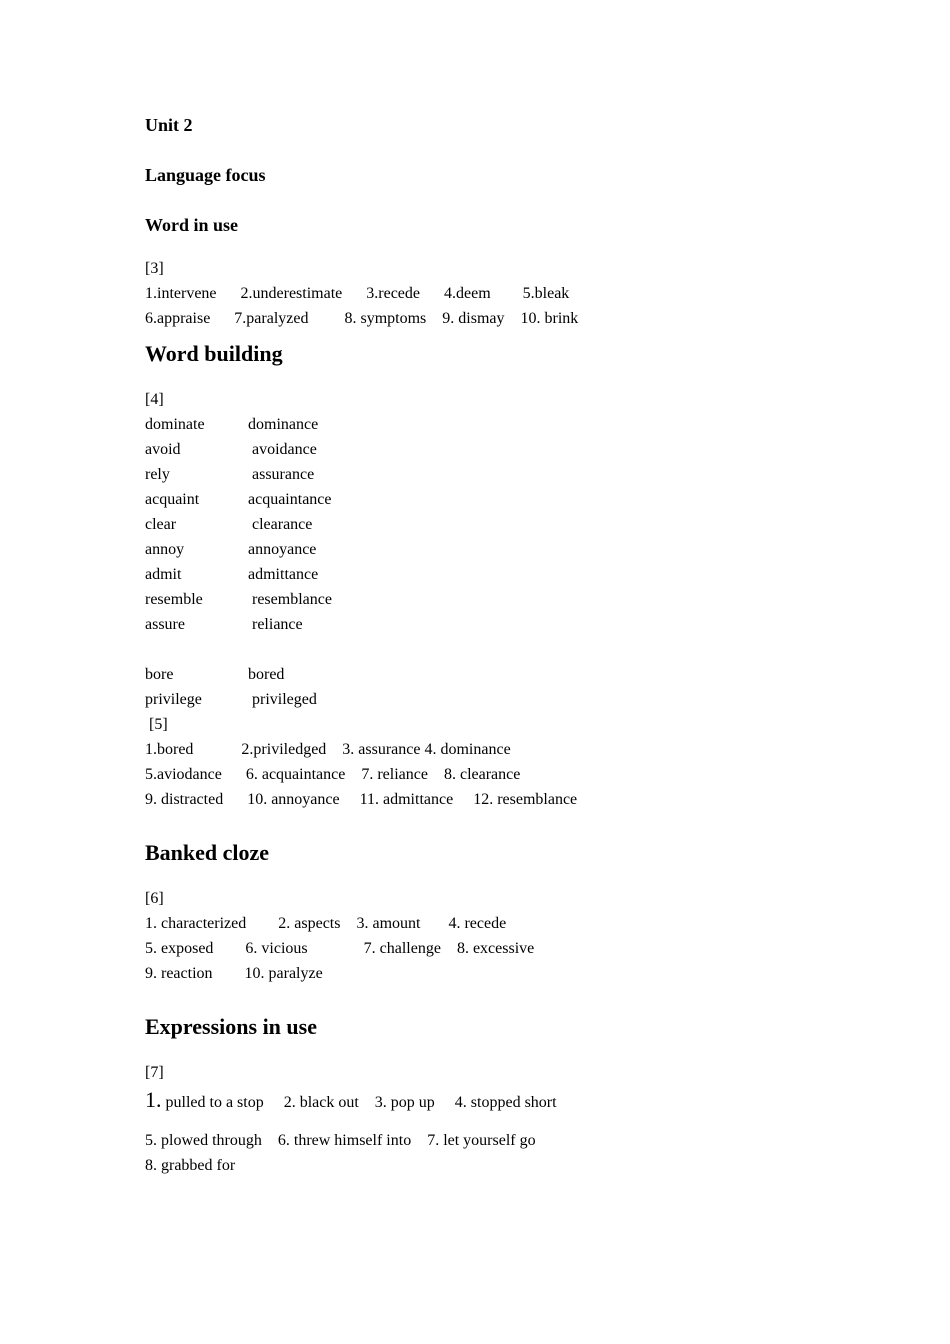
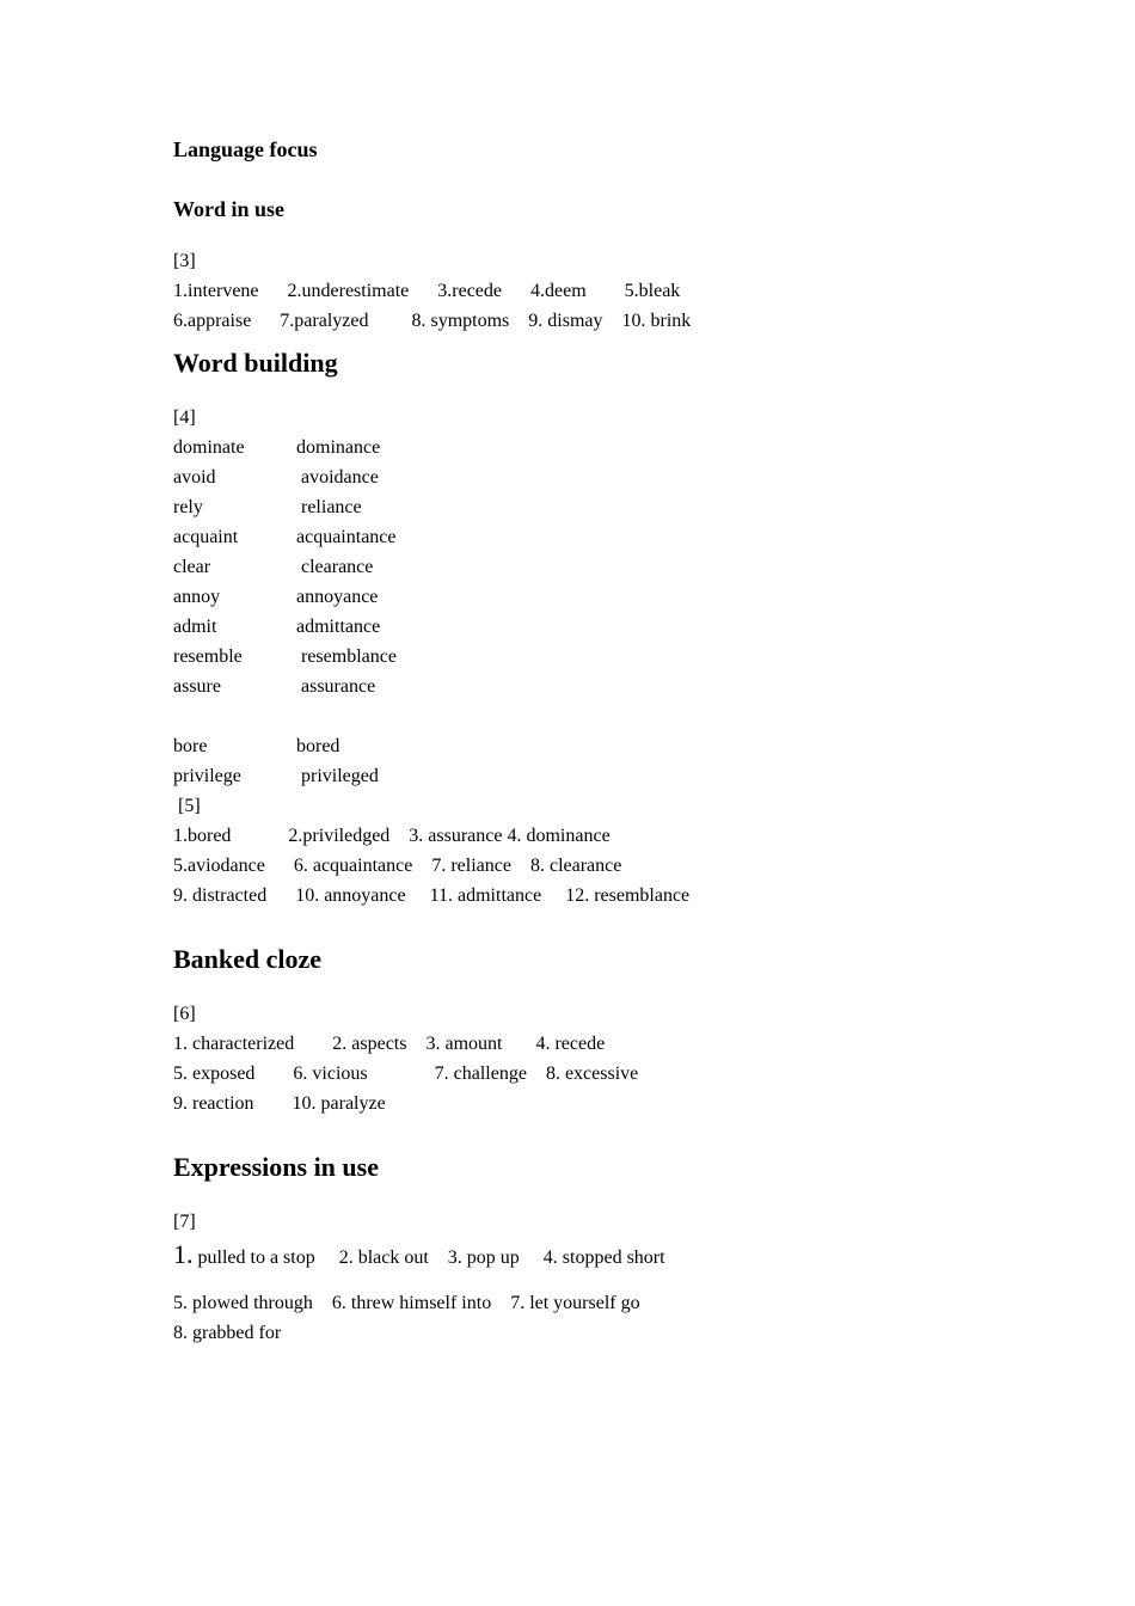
- Unit 2
  Language focus
  Word in use
  [3]
  1.intervene 2.underestimate 3.recede 4.deem 5.bleak
  6.appraise 7.paralyzed 8. symptoms 9. dismay 10. brink
  Word building
  [4]
  dominate
  dominance
  avoid
  avoidance
  rely
- assurance
+ reliance
  acquaint
  acquaintance
  clear
  clearance
  annoy
  annoyance
  admit
  admittance
  resemble
  resemblance
  assure
- reliance
+ assurance
  bore
  bored
  privilege
  privileged
  [5]
  1.bored 2.priviledged 3. assurance 4. dominance
  5.aviodance 6. acquaintance 7. reliance 8. clearance
  9. distracted 10. annoyance 11. admittance 12. resemblance
  Banked cloze
  [6]
  1. characterized 2. aspects 3. amount 4. recede
  5. exposed 6. vicious 7. challenge 8. excessive
  9. reaction 10. paralyze
  Expressions in use
  [7]
  1. pulled to a stop 2. black out 3. pop up 4. stopped short
  5. plowed through 6. threw himself into 7. let yourself go
  8. grabbed for
